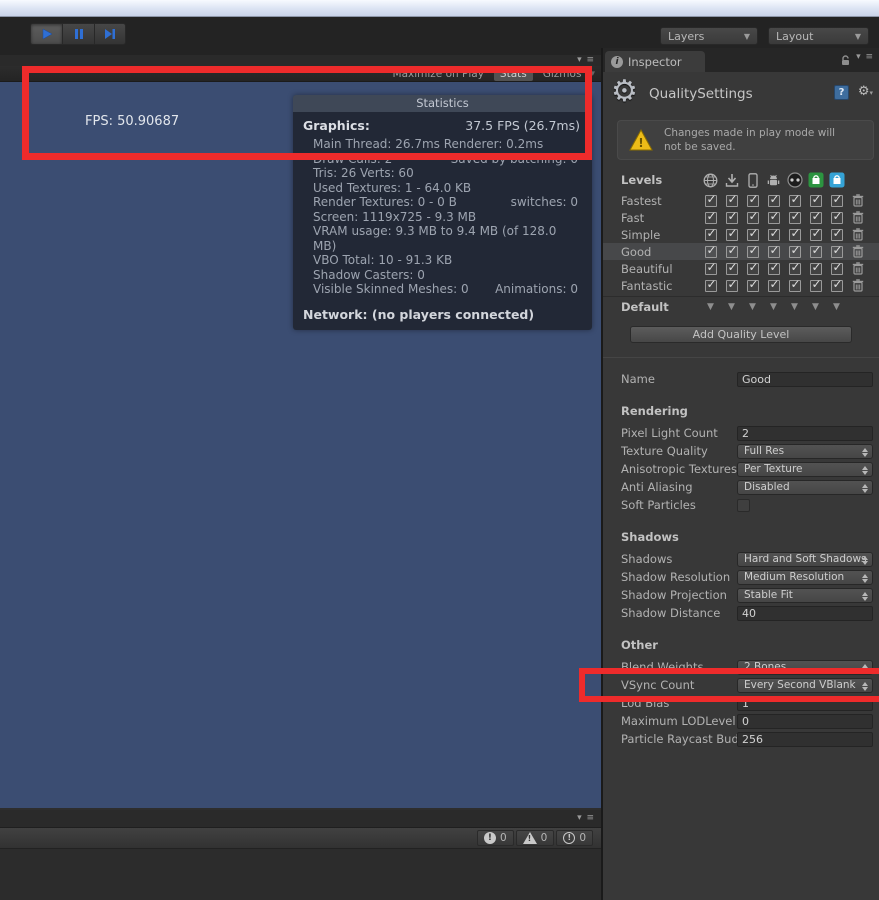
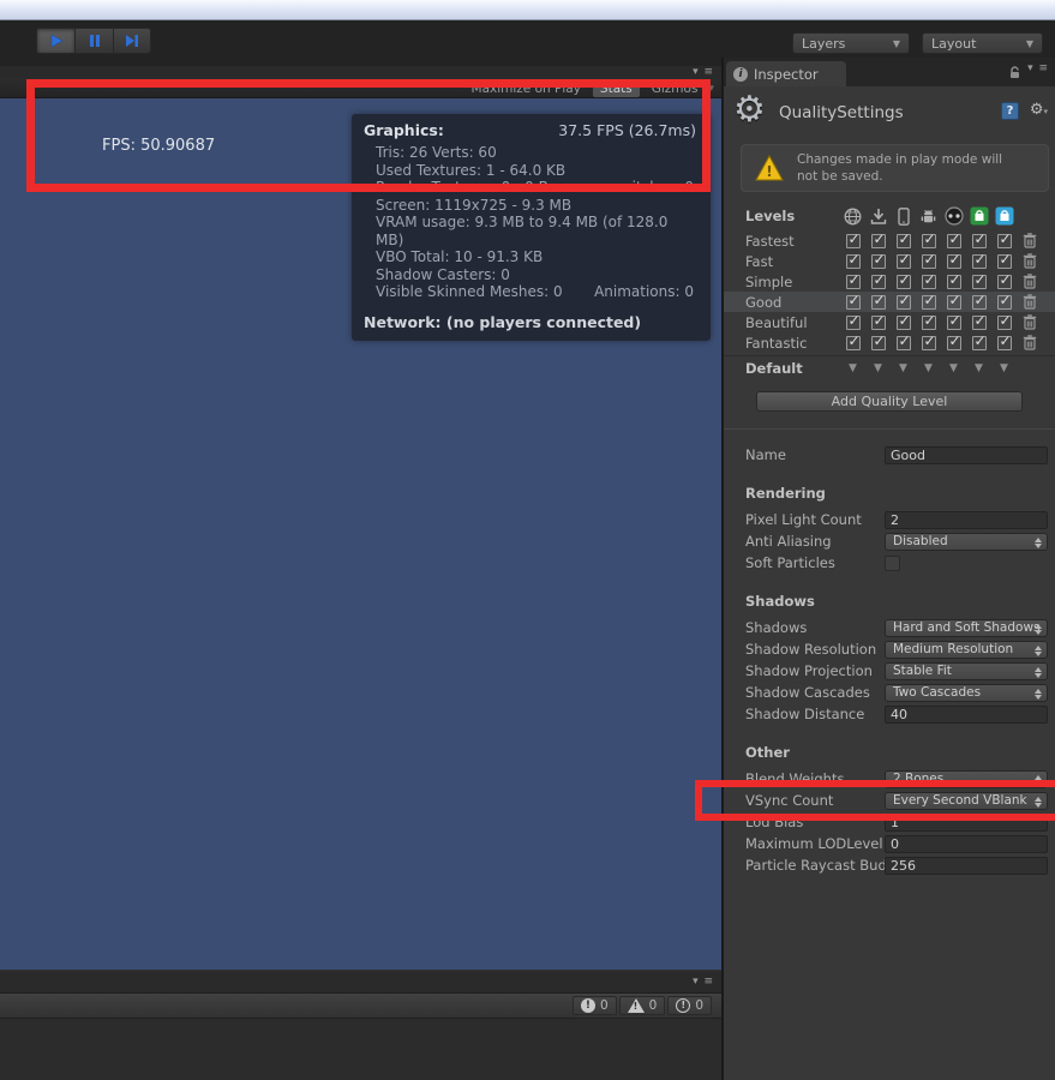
  Layers
  ▼
  Layout
  ▼
  ▾ ≡
  Maximize on Play
  Stats
  Gizmos
  |▾
  FPS: 50.90687
- Statistics
  Graphics:
  37.5 FPS (26.7ms)
- Main Thread: 26.7ms Renderer: 0.2ms
- Draw Calls: 2
- Saved by batching: 0
  Tris: 26 Verts: 60
  Used Textures: 1 - 64.0 KB
  Render Textures: 0 - 0 B
  switches: 0
  Screen: 1119x725 - 9.3 MB
  VRAM usage: 9.3 MB to 9.4 MB (of 128.0 MB)
  VBO Total: 10 - 91.3 KB
  Shadow Casters: 0
  Visible Skinned Meshes: 0
  Animations: 0
  Network: (no players connected)
  i
  Inspector
  ▾ ≡
  ⚙
  QualitySettings
  ?
  ⚙▾
  !
  Changes made in play mode will not be saved.
  Levels
  Fastest
  Fast
  Simple
  Good
  Beautiful
  Fantastic
  Default
  ▼
  ▼
  ▼
  ▼
  ▼
  ▼
  ▼
  Add Quality Level
  Name
  Good
  Rendering
  Pixel Light Count
  2
- Texture Quality
- Full Res
- Anisotropic Textures
- Per Texture
  Anti Aliasing
  Disabled
  Soft Particles
  Shadows
  Shadows
  Hard and Soft Shadows
  Shadow Resolution
  Medium Resolution
  Shadow Projection
  Stable Fit
+ Shadow Cascades
+ Two Cascades
  Shadow Distance
  40
  Other
  Blend Weights
  2 Bones
  VSync Count
  Every Second VBlank
  Lod Bias
  1
  Maximum LODLevel
  0
  Particle Raycast Bud
  256
  ▾ ≡
  !
  0
  0
  !
  0
